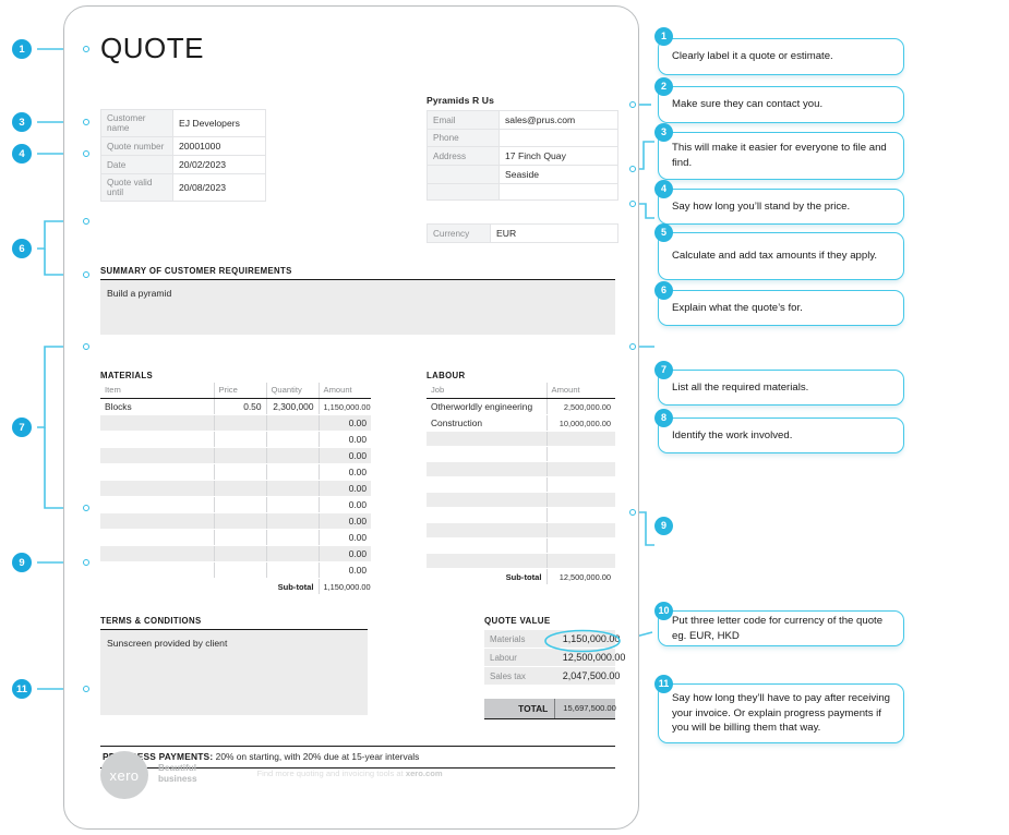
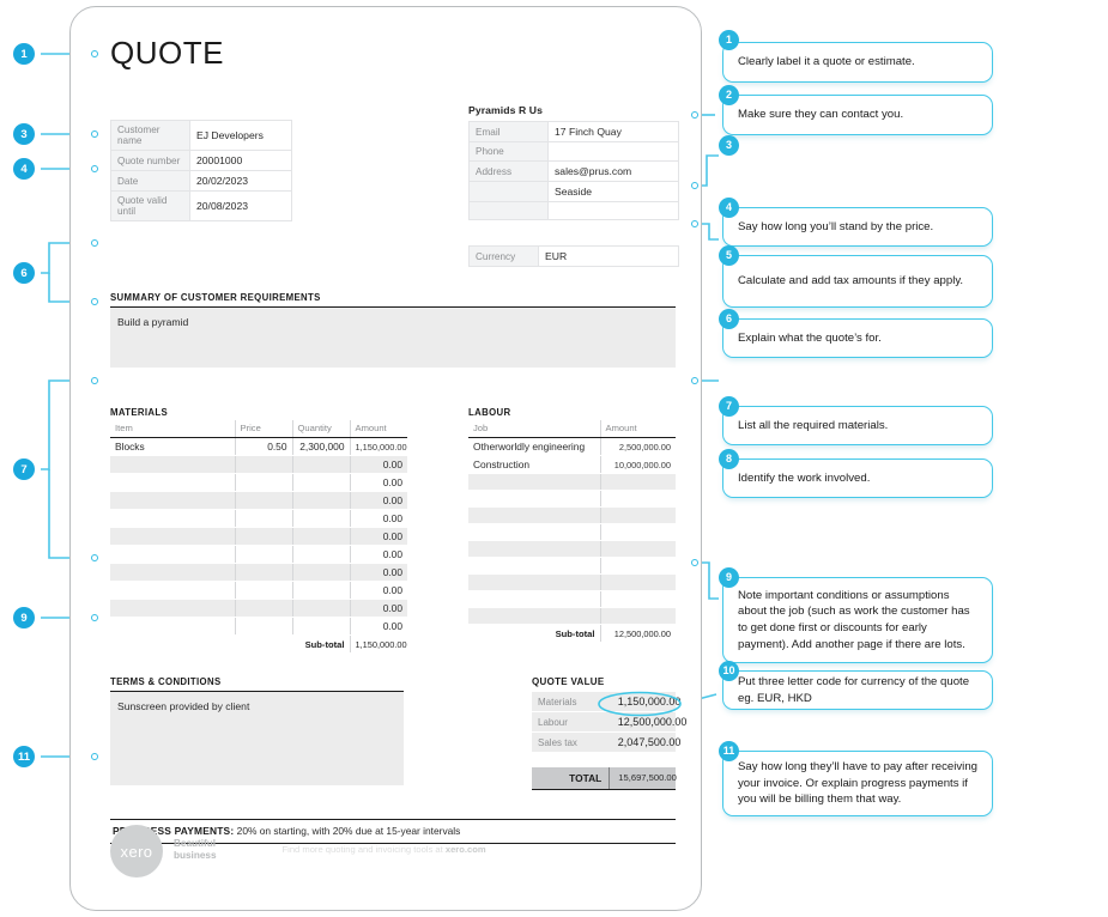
  QUOTE
  Customer name	EJ Developers
  Quote number	20001000
  Date	20/02/2023
  Quote valid until	20/08/2023
  Pyramids R Us
- Email	sales@prus.com
+ Email	17 Finch Quay
  Phone
- Address	17 Finch Quay
+ Address	sales@prus.com
  	Seaside
  Currency	EUR
  SUMMARY OF CUSTOMER REQUIREMENTS
  Build a pyramid
  MATERIALS
  Item	Price	Quantity	Amount
  Blocks	0.50	2,300,000	1,150,000.00
  			0.00
  			0.00
  			0.00
  			0.00
  			0.00
  			0.00
  			0.00
  			0.00
  			0.00
  			0.00
  	Sub-total	1,150,000.00
  LABOUR
  Job	Amount
  Otherworldly engineering	2,500,000.00
  Construction	10,000,000.00
  Sub-total	12,500,000.00
  TERMS & CONDITIONS
  Sunscreen provided by client
  QUOTE VALUE
  Materials	1,150,000.00
  Labour	12,500,000.00
  Sales tax	2,047,500.00
  TOTAL	15,697,500.00
  PSS PAYMENTS: 20% on starting, with 20% due at 15-year intervals
  xero
  Beautiful
  business
  Find more quoting and invoicing tools at xero.com
  1
  3
  4
  6
  7
  9
  11
  Clearly label it a quote or estimate.
  1
  Make sure they can contact you.
  2
- This will make it easier for everyone to file and find.
  3
  Say how long you’ll stand by the price.
  4
  Calculate and add tax amounts if they apply.
  5
  Explain what the quote’s for.
  6
  List all the required materials.
  7
  Identify the work involved.
  8
+ Note important conditions or assumptions about the job (such as work the customer has to get done first or discounts for early payment). Add another page if there are lots.
  9
  Put three letter code for currency of the quote eg. EUR, HKD
  10
  Say how long they’ll have to pay after receiving your invoice. Or explain progress payments if you will be billing them that way.
  11
